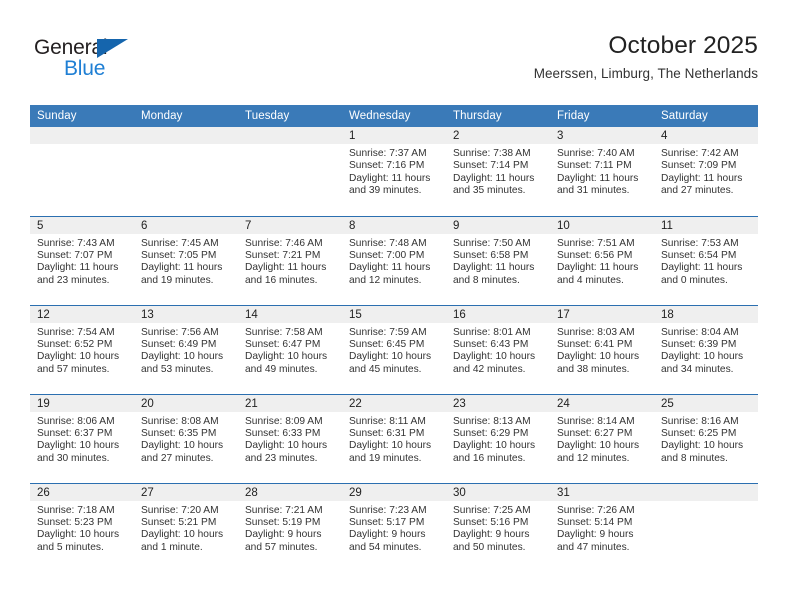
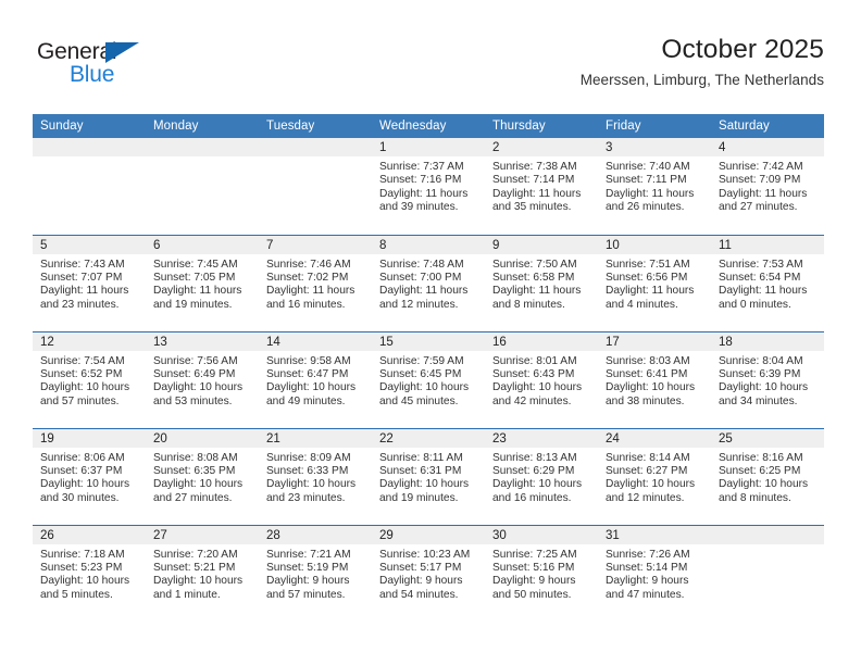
  General
  Blue
  October 2025
  Meerssen, Limburg, The Netherlands
  Sunday	Monday	Tuesday	Wednesday	Thursday	Friday	Saturday
- 			1Sunrise: 7:37 AMSunset: 7:16 PMDaylight: 11 hoursand 39 minutes.	2Sunrise: 7:38 AMSunset: 7:14 PMDaylight: 11 hoursand 35 minutes.	3Sunrise: 7:40 AMSunset: 7:11 PMDaylight: 11 hoursand 31 minutes.	4Sunrise: 7:42 AMSunset: 7:09 PMDaylight: 11 hoursand 27 minutes.
+ 			1Sunrise: 7:37 AMSunset: 7:16 PMDaylight: 11 hoursand 39 minutes.	2Sunrise: 7:38 AMSunset: 7:14 PMDaylight: 11 hoursand 35 minutes.	3Sunrise: 7:40 AMSunset: 7:11 PMDaylight: 11 hoursand 26 minutes.	4Sunrise: 7:42 AMSunset: 7:09 PMDaylight: 11 hoursand 27 minutes.
- 5Sunrise: 7:43 AMSunset: 7:07 PMDaylight: 11 hoursand 23 minutes.	6Sunrise: 7:45 AMSunset: 7:05 PMDaylight: 11 hoursand 19 minutes.	7Sunrise: 7:46 AMSunset: 7:21 PMDaylight: 11 hoursand 16 minutes.	8Sunrise: 7:48 AMSunset: 7:00 PMDaylight: 11 hoursand 12 minutes.	9Sunrise: 7:50 AMSunset: 6:58 PMDaylight: 11 hoursand 8 minutes.	10Sunrise: 7:51 AMSunset: 6:56 PMDaylight: 11 hoursand 4 minutes.	11Sunrise: 7:53 AMSunset: 6:54 PMDaylight: 11 hoursand 0 minutes.
+ 5Sunrise: 7:43 AMSunset: 7:07 PMDaylight: 11 hoursand 23 minutes.	6Sunrise: 7:45 AMSunset: 7:05 PMDaylight: 11 hoursand 19 minutes.	7Sunrise: 7:46 AMSunset: 7:02 PMDaylight: 11 hoursand 16 minutes.	8Sunrise: 7:48 AMSunset: 7:00 PMDaylight: 11 hoursand 12 minutes.	9Sunrise: 7:50 AMSunset: 6:58 PMDaylight: 11 hoursand 8 minutes.	10Sunrise: 7:51 AMSunset: 6:56 PMDaylight: 11 hoursand 4 minutes.	11Sunrise: 7:53 AMSunset: 6:54 PMDaylight: 11 hoursand 0 minutes.
- 12Sunrise: 7:54 AMSunset: 6:52 PMDaylight: 10 hoursand 57 minutes.	13Sunrise: 7:56 AMSunset: 6:49 PMDaylight: 10 hoursand 53 minutes.	14Sunrise: 7:58 AMSunset: 6:47 PMDaylight: 10 hoursand 49 minutes.	15Sunrise: 7:59 AMSunset: 6:45 PMDaylight: 10 hoursand 45 minutes.	16Sunrise: 8:01 AMSunset: 6:43 PMDaylight: 10 hoursand 42 minutes.	17Sunrise: 8:03 AMSunset: 6:41 PMDaylight: 10 hoursand 38 minutes.	18Sunrise: 8:04 AMSunset: 6:39 PMDaylight: 10 hoursand 34 minutes.
+ 12Sunrise: 7:54 AMSunset: 6:52 PMDaylight: 10 hoursand 57 minutes.	13Sunrise: 7:56 AMSunset: 6:49 PMDaylight: 10 hoursand 53 minutes.	14Sunrise: 9:58 AMSunset: 6:47 PMDaylight: 10 hoursand 49 minutes.	15Sunrise: 7:59 AMSunset: 6:45 PMDaylight: 10 hoursand 45 minutes.	16Sunrise: 8:01 AMSunset: 6:43 PMDaylight: 10 hoursand 42 minutes.	17Sunrise: 8:03 AMSunset: 6:41 PMDaylight: 10 hoursand 38 minutes.	18Sunrise: 8:04 AMSunset: 6:39 PMDaylight: 10 hoursand 34 minutes.
  19Sunrise: 8:06 AMSunset: 6:37 PMDaylight: 10 hoursand 30 minutes.	20Sunrise: 8:08 AMSunset: 6:35 PMDaylight: 10 hoursand 27 minutes.	21Sunrise: 8:09 AMSunset: 6:33 PMDaylight: 10 hoursand 23 minutes.	22Sunrise: 8:11 AMSunset: 6:31 PMDaylight: 10 hoursand 19 minutes.	23Sunrise: 8:13 AMSunset: 6:29 PMDaylight: 10 hoursand 16 minutes.	24Sunrise: 8:14 AMSunset: 6:27 PMDaylight: 10 hoursand 12 minutes.	25Sunrise: 8:16 AMSunset: 6:25 PMDaylight: 10 hoursand 8 minutes.
- 26Sunrise: 7:18 AMSunset: 5:23 PMDaylight: 10 hoursand 5 minutes.	27Sunrise: 7:20 AMSunset: 5:21 PMDaylight: 10 hoursand 1 minute.	28Sunrise: 7:21 AMSunset: 5:19 PMDaylight: 9 hoursand 57 minutes.	29Sunrise: 7:23 AMSunset: 5:17 PMDaylight: 9 hoursand 54 minutes.	30Sunrise: 7:25 AMSunset: 5:16 PMDaylight: 9 hoursand 50 minutes.	31Sunrise: 7:26 AMSunset: 5:14 PMDaylight: 9 hoursand 47 minutes.
+ 26Sunrise: 7:18 AMSunset: 5:23 PMDaylight: 10 hoursand 5 minutes.	27Sunrise: 7:20 AMSunset: 5:21 PMDaylight: 10 hoursand 1 minute.	28Sunrise: 7:21 AMSunset: 5:19 PMDaylight: 9 hoursand 57 minutes.	29Sunrise: 10:23 AMSunset: 5:17 PMDaylight: 9 hoursand 54 minutes.	30Sunrise: 7:25 AMSunset: 5:16 PMDaylight: 9 hoursand 50 minutes.	31Sunrise: 7:26 AMSunset: 5:14 PMDaylight: 9 hoursand 47 minutes.
